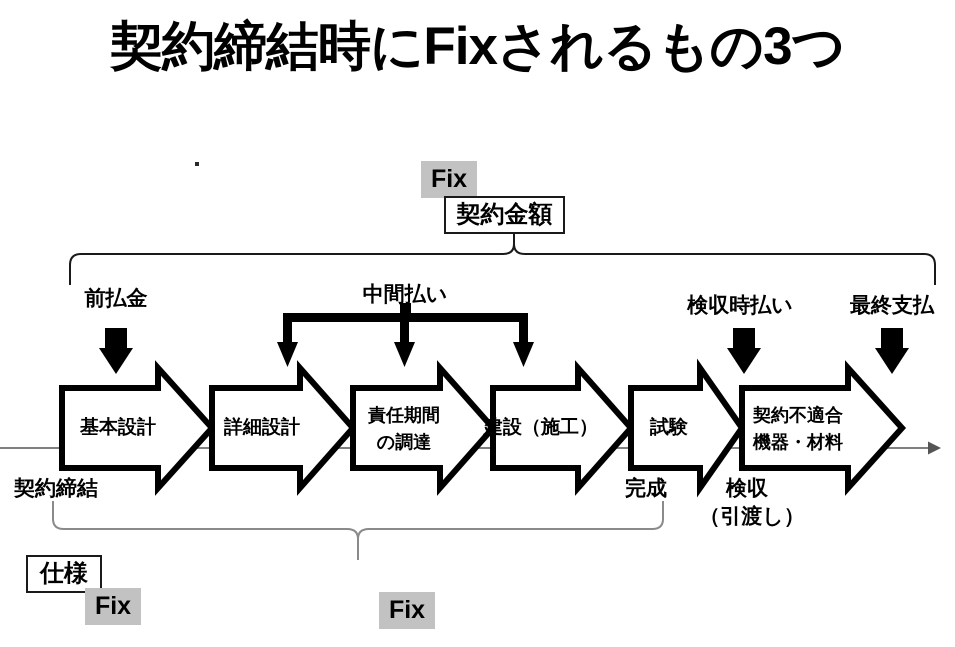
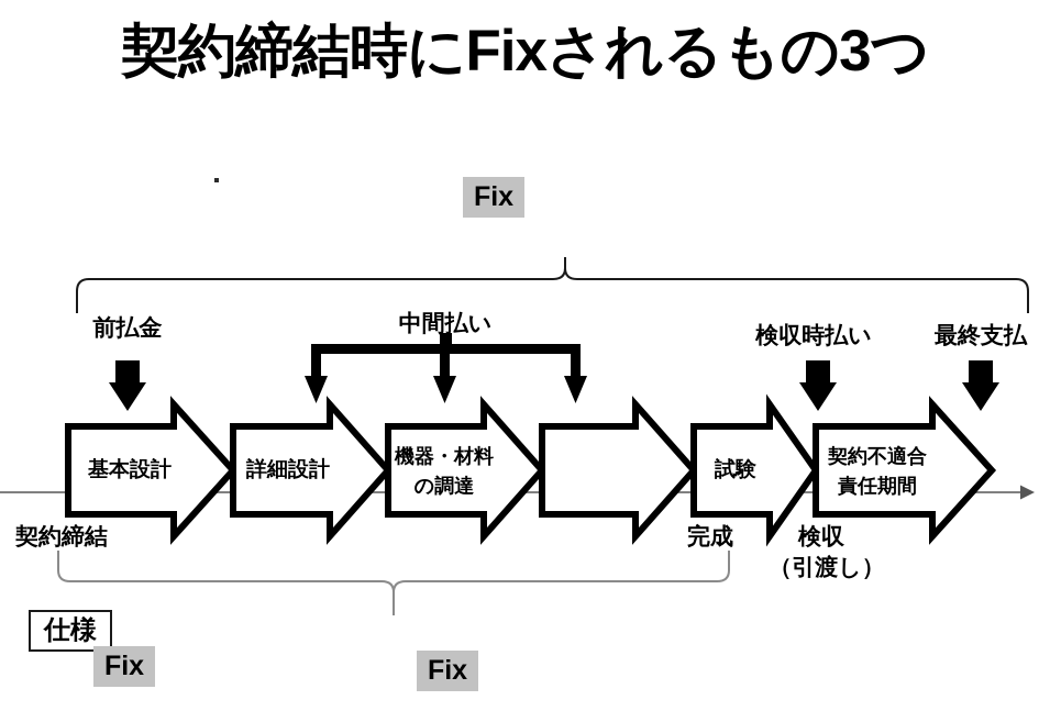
  契約締結時にFixされるもの3つ
  前払金
  中間払い
  検収時払い
  最終支払
  基本設計
  詳細設計
- 責任期間
+ 機器・材料
  の調達
- 建設（施工）
  試験
  契約不適合
- 機器・材料
+ 責任期間
  契約締結
  完成
  検収
  （引渡し）
  Fix
- 契約金額
  仕様
  Fix
  Fix
